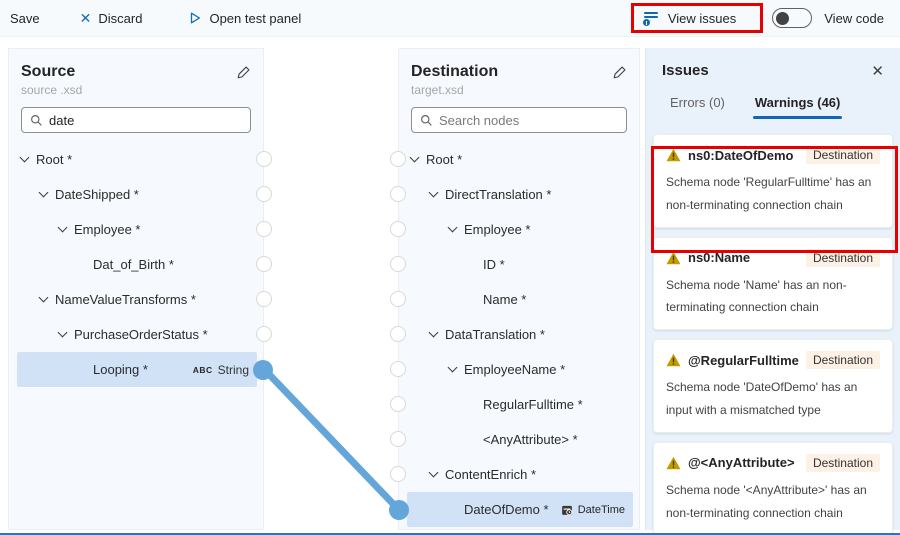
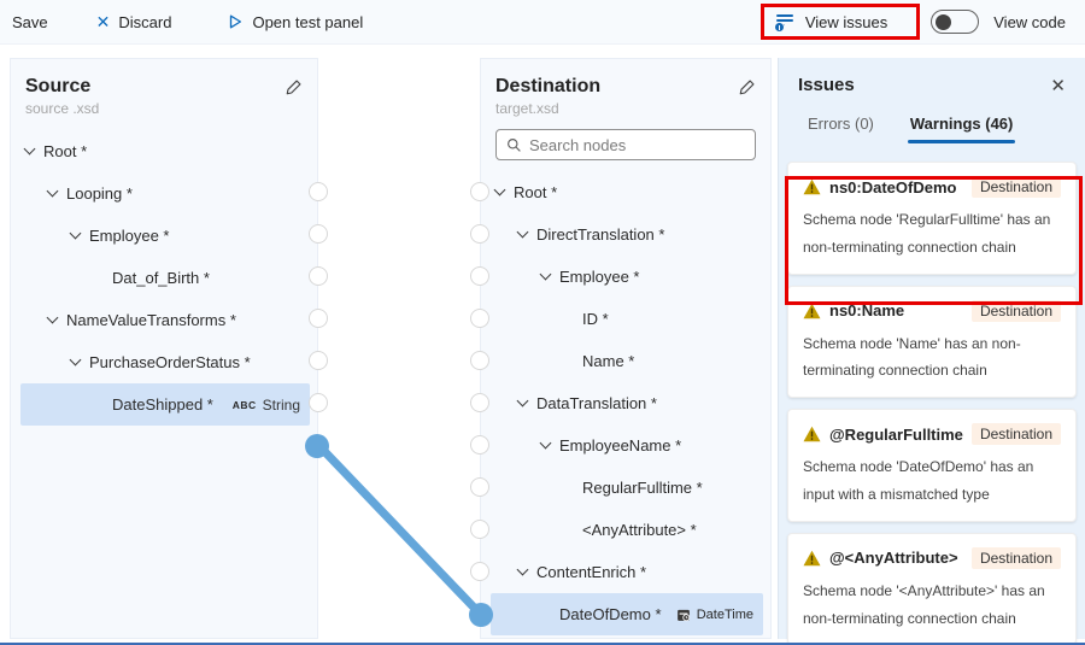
  Save
  ✕
  Discard
  Open test panel
  View issues
  View code
  Source
  source .xsd
- date
  Root *
- DateShipped *
+ Looping *
  Employee *
  Dat_of_Birth *
  NameValueTransforms *
  PurchaseOrderStatus *
- Looping *
+ DateShipped *
  ABC
  String
  Destination
  target.xsd
  Search nodes
  Root *
  DirectTranslation *
  Employee *
  ID *
  Name *
  DataTranslation *
  EmployeeName *
  RegularFulltime *
  <AnyAttribute> *
  ContentEnrich *
  DateOfDemo *
  DateTime
  Issues
  ✕
  Errors (0)
  Warnings (46)
  ns0:DateOfDemo
  Destination
  Schema node 'RegularFulltime' has an non-terminating connection chain
  ns0:Name
  Destination
  Schema node 'Name' has an non-terminating connection chain
  @RegularFulltime
  Destination
  Schema node 'DateOfDemo' has an input with a mismatched type
  @<AnyAttribute>
  Destination
  Schema node '<AnyAttribute>' has an non-terminating connection chain
